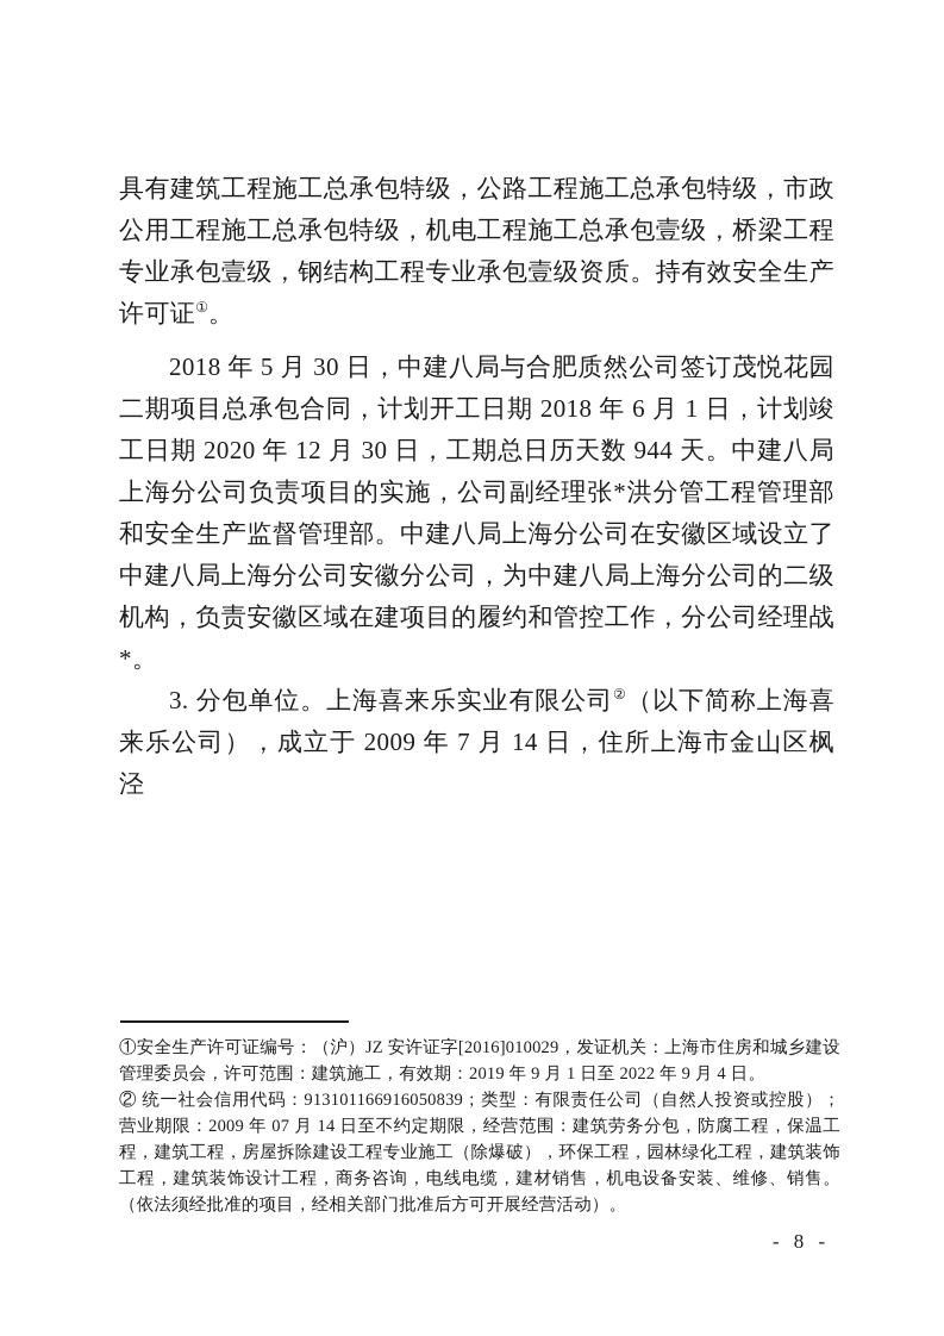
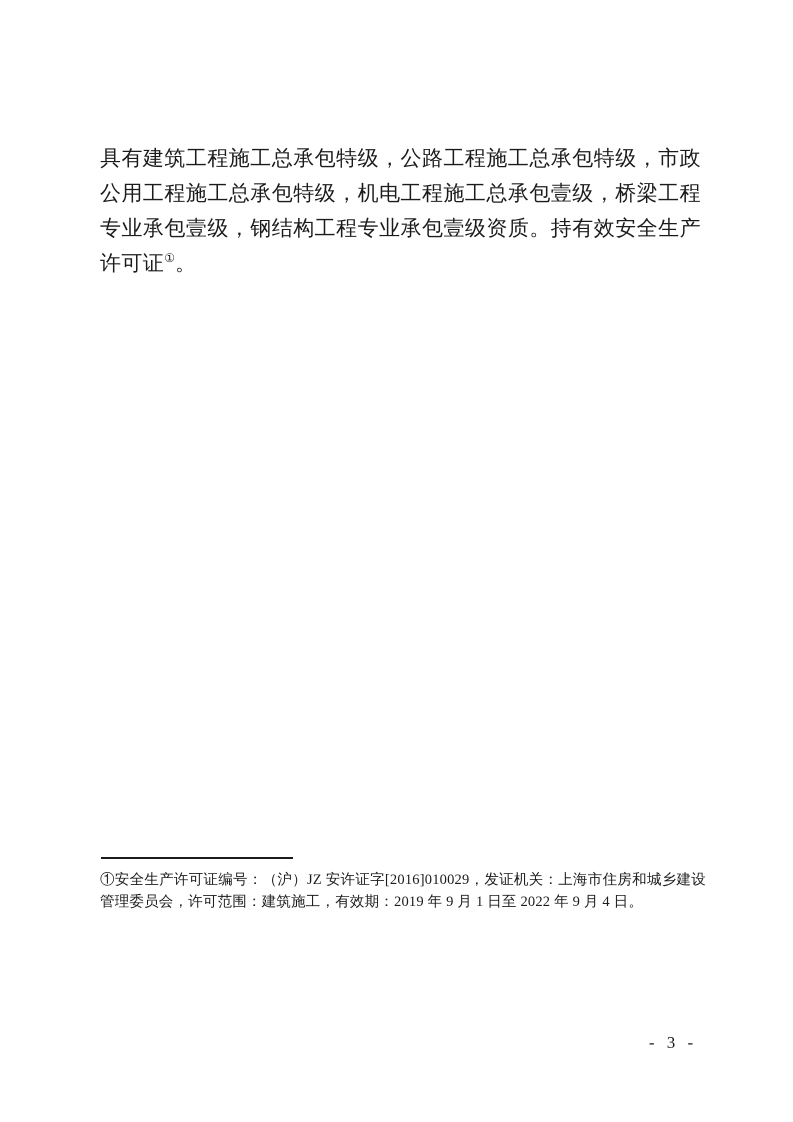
  具有建筑工程施工总承包特级，公路工程施工总承包特级，市政公用工程施工总承包特级，机电工程施工总承包壹级，桥梁工程专业承包壹级，钢结构工程专业承包壹级资质。持有效安全生产许可证①。
- 2018 年 5 月 30 日，中建八局与合肥质然公司签订茂悦花园二期项目总承包合同，计划开工日期 2018 年 6 月 1 日，计划竣工日期 2020 年 12 月 30 日，工期总日历天数 944 天。中建八局上海分公司负责项目的实施，公司副经理张*洪分管工程管理部和安全生产监督管理部。中建八局上海分公司在安徽区域设立了中建八局上海分公司安徽分公司，为中建八局上海分公司的二级机构，负责安徽区域在建项目的履约和管控工作，分公司经理战*。
- 3. 分包单位。上海喜来乐实业有限公司②（以下简称上海喜来乐公司），成立于 2009 年 7 月 14 日，住所上海市金山区枫泾
  ①安全生产许可证编号：（沪）JZ 安许证字[2016]010029，发证机关：上海市住房和城乡建设管理委员会，许可范围：建筑施工，有效期：2019 年 9 月 1 日至 2022 年 9 月 4 日。
- ② 统一社会信用代码：913101166916050839；类型：有限责任公司（自然人投资或控股）；营业期限：2009 年 07 月 14 日至不约定期限，经营范围：建筑劳务分包，防腐工程，保温工程，建筑工程，房屋拆除建设工程专业施工（除爆破），环保工程，园林绿化工程，建筑装饰工程，建筑装饰设计工程，商务咨询，电线电缆，建材销售，机电设备安装、维修、销售。（依法须经批准的项目，经相关部门批准后方可开展经营活动）。
- - 8 -
+ - 3 -
